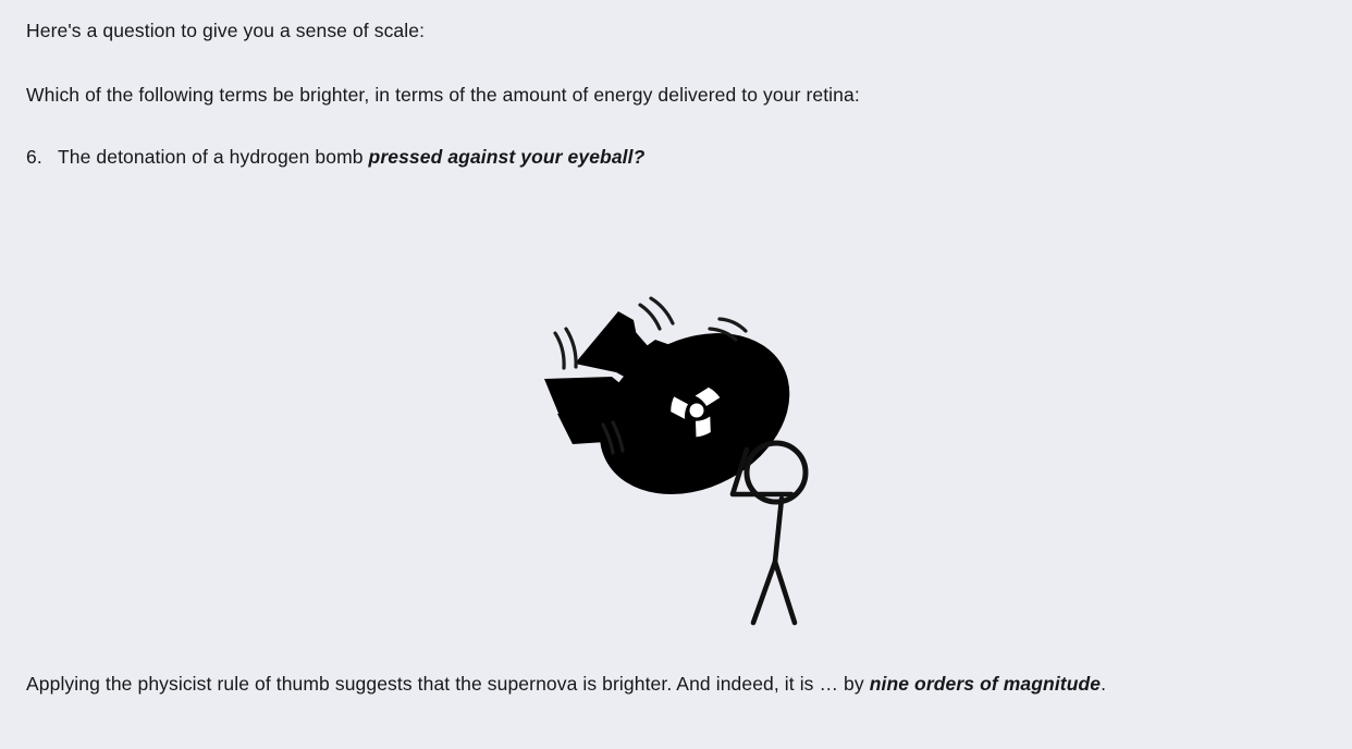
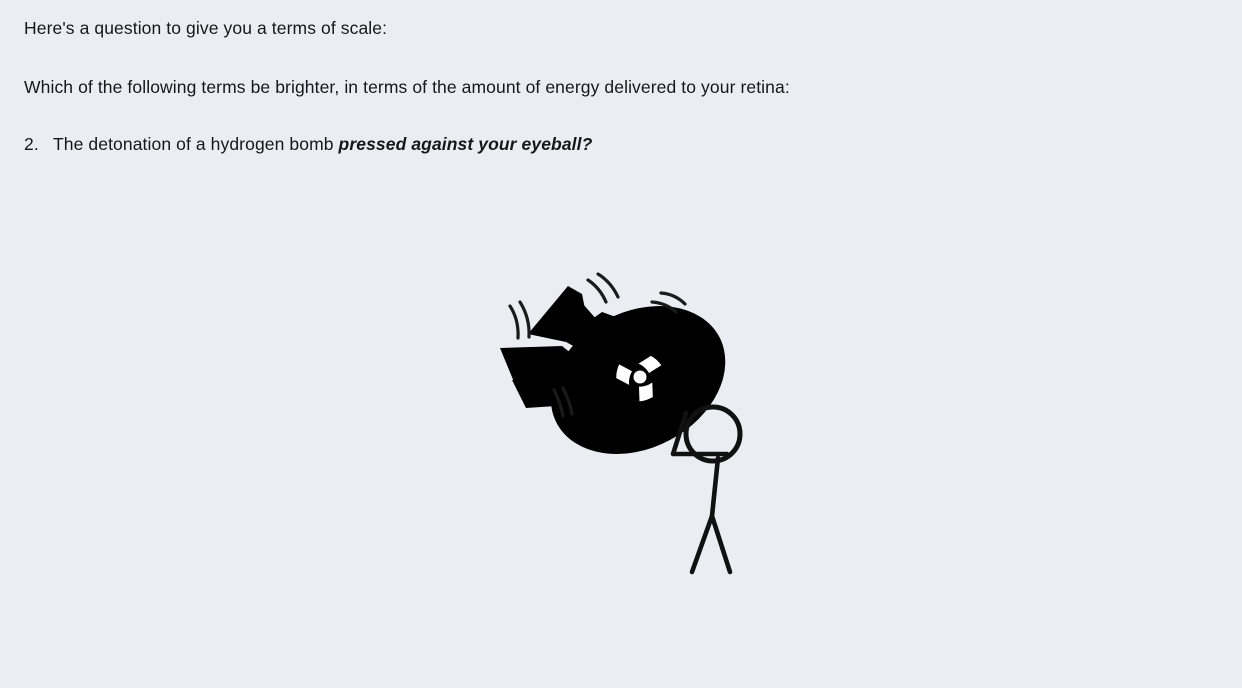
- Here's a question to give you a sense of scale:
+ Here's a question to give you a terms of scale:
  Which of the following terms be brighter, in terms of the amount of energy delivered to your retina:
- 6.
+ 2.
  The detonation of a hydrogen bomb pressed against your eyeball?
- Applying the physicist rule of thumb suggests that the supernova is brighter. And indeed, it is … by nine orders of magnitude.
